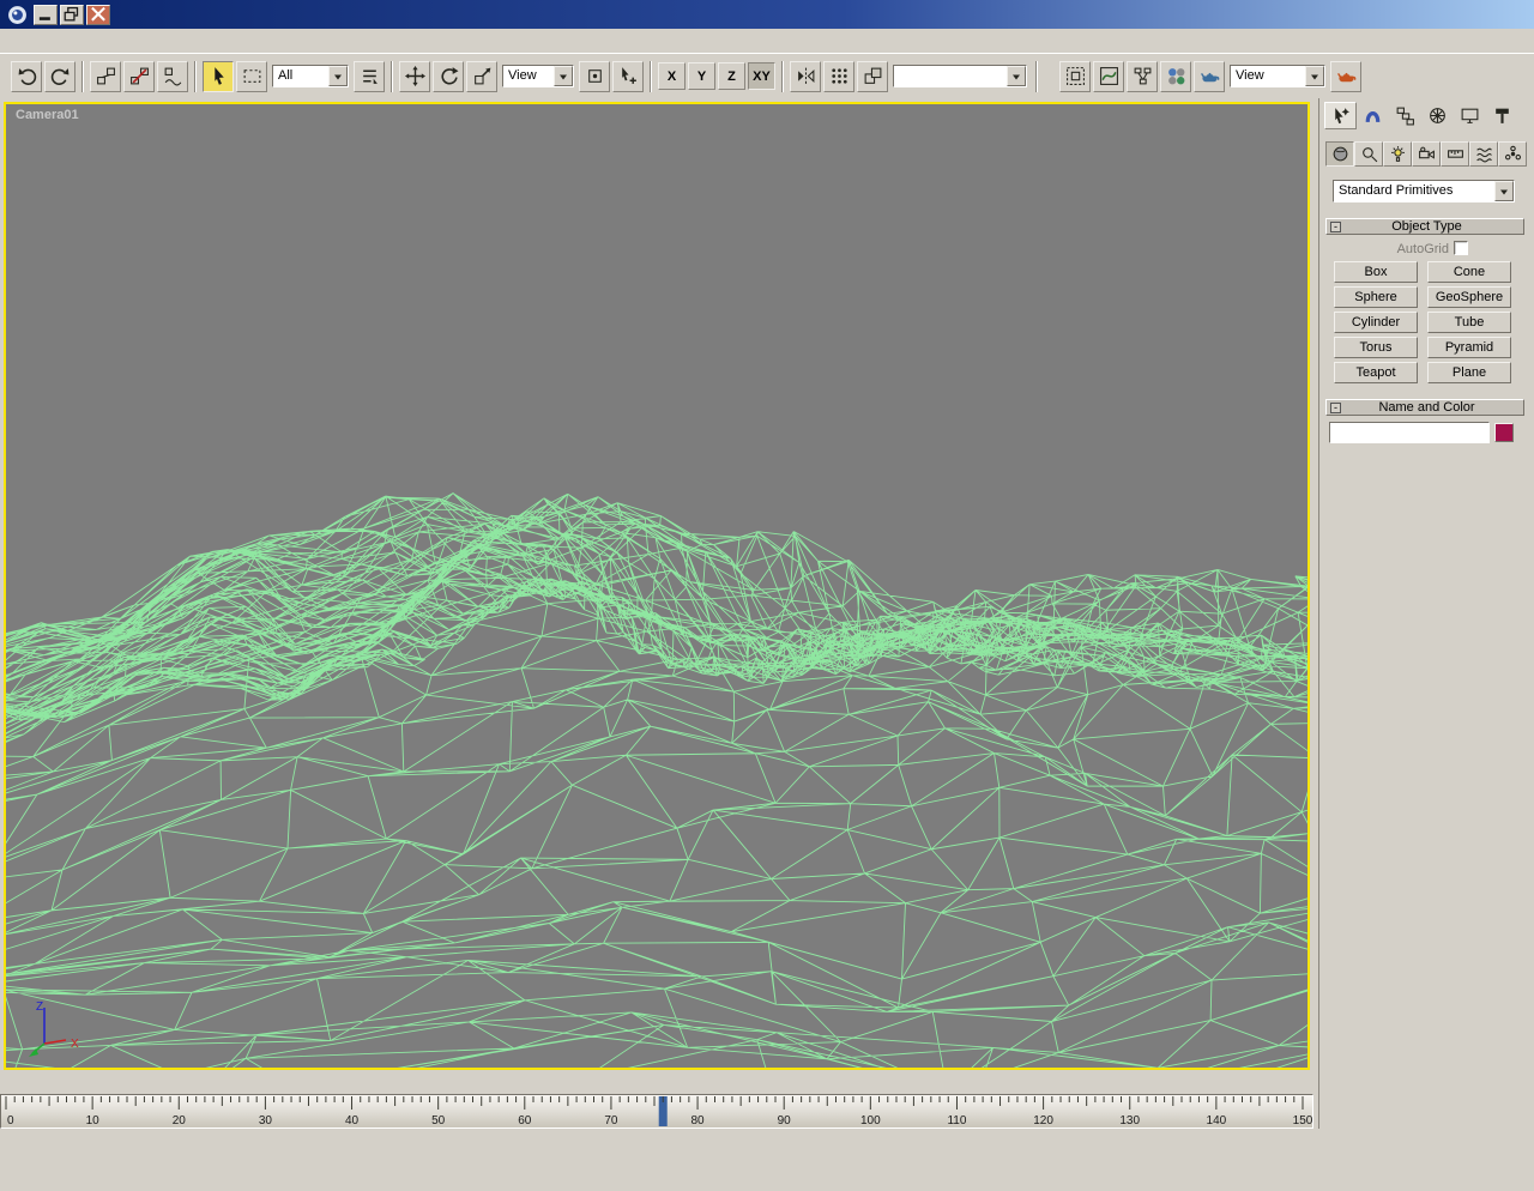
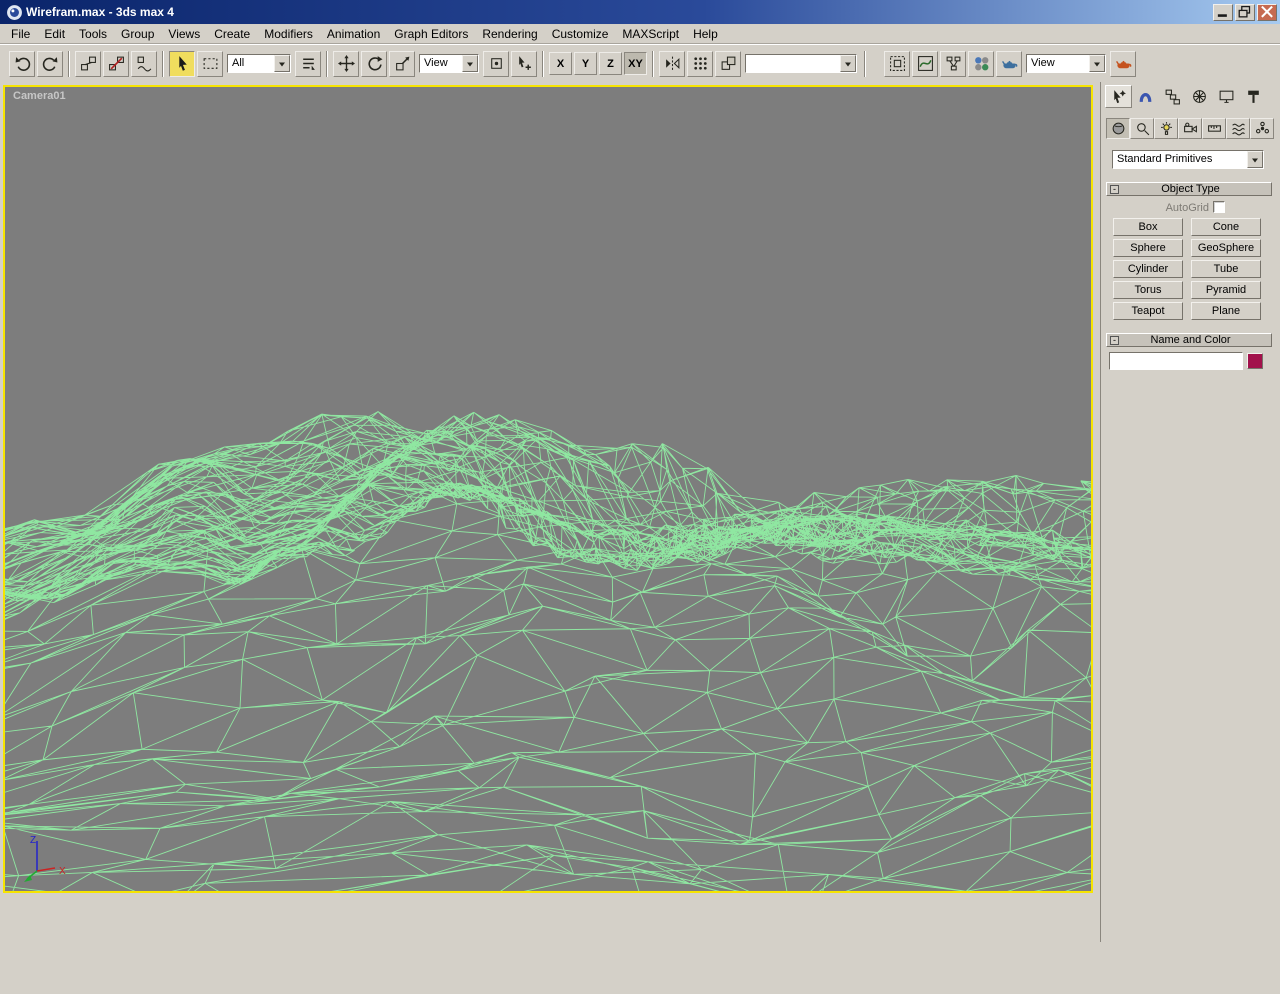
+ Wirefram.max - 3ds max 4
+ File
+ Edit
+ Tools
+ Group
+ Views
+ Create
+ Modifiers
+ Animation
+ Graph Editors
+ Rendering
+ Customize
+ MAXScript
+ Help
  All
  View
  X
  Y
  Z
  XY
  View
  Camera01
  Z
  X
  Standard Primitives
  -
  Object Type
  AutoGrid
  Box
  Cone
  Sphere
  GeoSphere
  Cylinder
  Tube
  Torus
  Pyramid
  Teapot
  Plane
  -
  Name and Color
- 0
- 10
- 20
- 30
- 40
- 50
- 60
- 70
- 80
- 90
- 100
- 110
- 120
- 130
- 140
- 150
